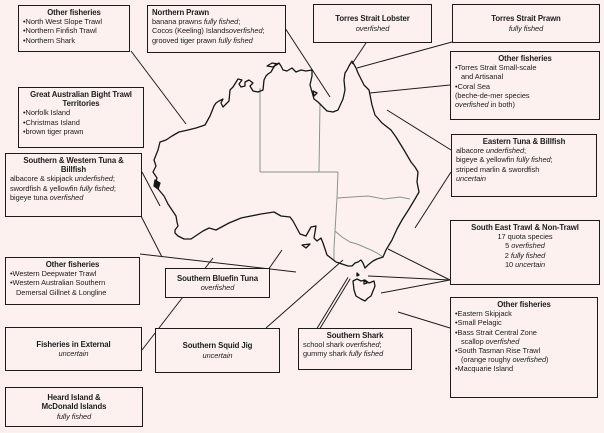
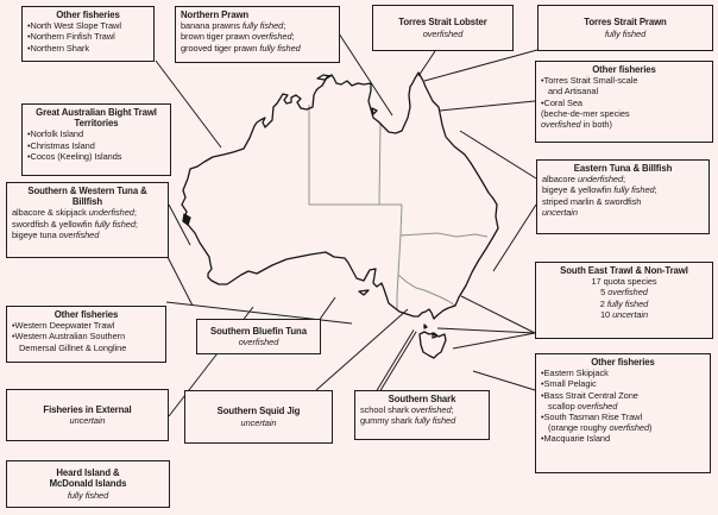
  Other fisheries
  •North West Slope Trawl
  •Northern Finfish Trawl
  •Northern Shark
  Northern Prawn
  banana prawns fully fished;
- Cocos (Keeling) Islandsoverfished;
+ brown tiger prawn overfished;
  grooved tiger prawn fully fished
  Torres Strait Lobster
  overfished
  Torres Strait Prawn
  fully fished
  Other fisheries
  •Torres Strait Small-scale
  and Artisanal
  •Coral Sea
  (beche-de-mer species
  overfished in both)
  Great Australian Bight Trawl
  Territories
  •Norfolk Island
  •Christmas Island
- •brown tiger prawn
+ •Cocos (Keeling) Islands
  Southern & Western Tuna &
  Billfish
  albacore & skipjack underfished;
  swordfish & yellowfin fully fished;
  bigeye tuna overfished
  Eastern Tuna & Billfish
  albacore underfished;
  bigeye & yellowfin fully fished;
  striped marlin & swordfish
  uncertain
  South East Trawl & Non-Trawl
  17 quota species
  5 overfished
  2 fully fished
  10 uncertain
  Other fisheries
  •Western Deepwater Trawl
  •Western Australian Southern
  Demersal Gillnet & Longline
  Southern Bluefin Tuna
  overfished
  Fisheries in External
  uncertain
  Southern Squid Jig
  uncertain
  Southern Shark
  school shark overfished;
  gummy shark fully fished
  Other fisheries
  •Eastern Skipjack
  •Small Pelagic
  •Bass Strait Central Zone
  scallop overfished
  •South Tasman Rise Trawl
  (orange roughy overfished)
  •Macquarie Island
  Heard Island &
  McDonald Islands
  fully fished
